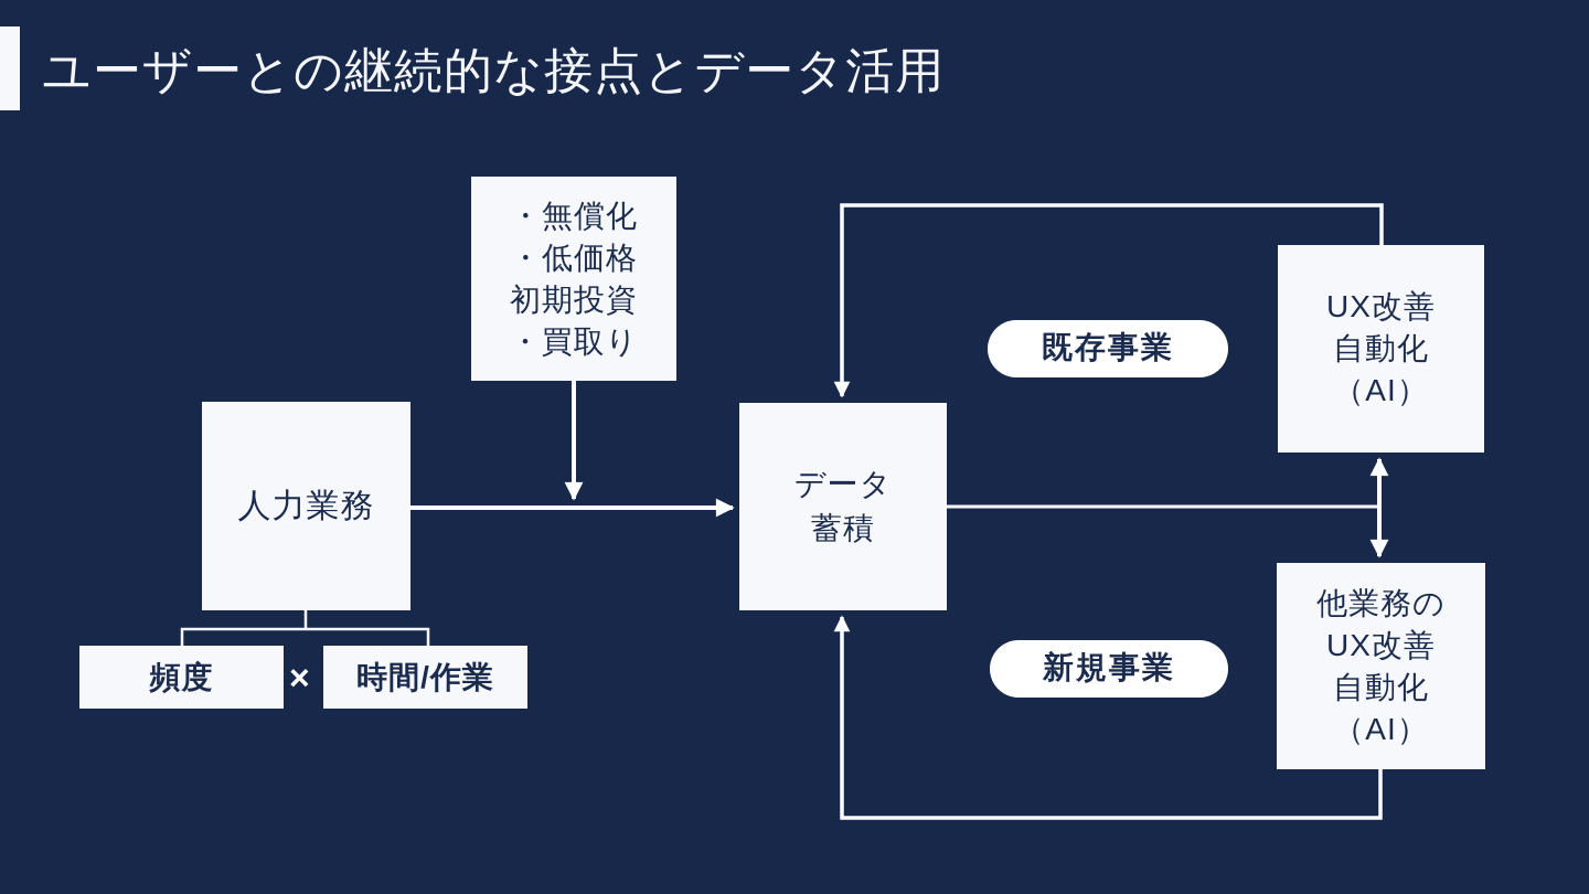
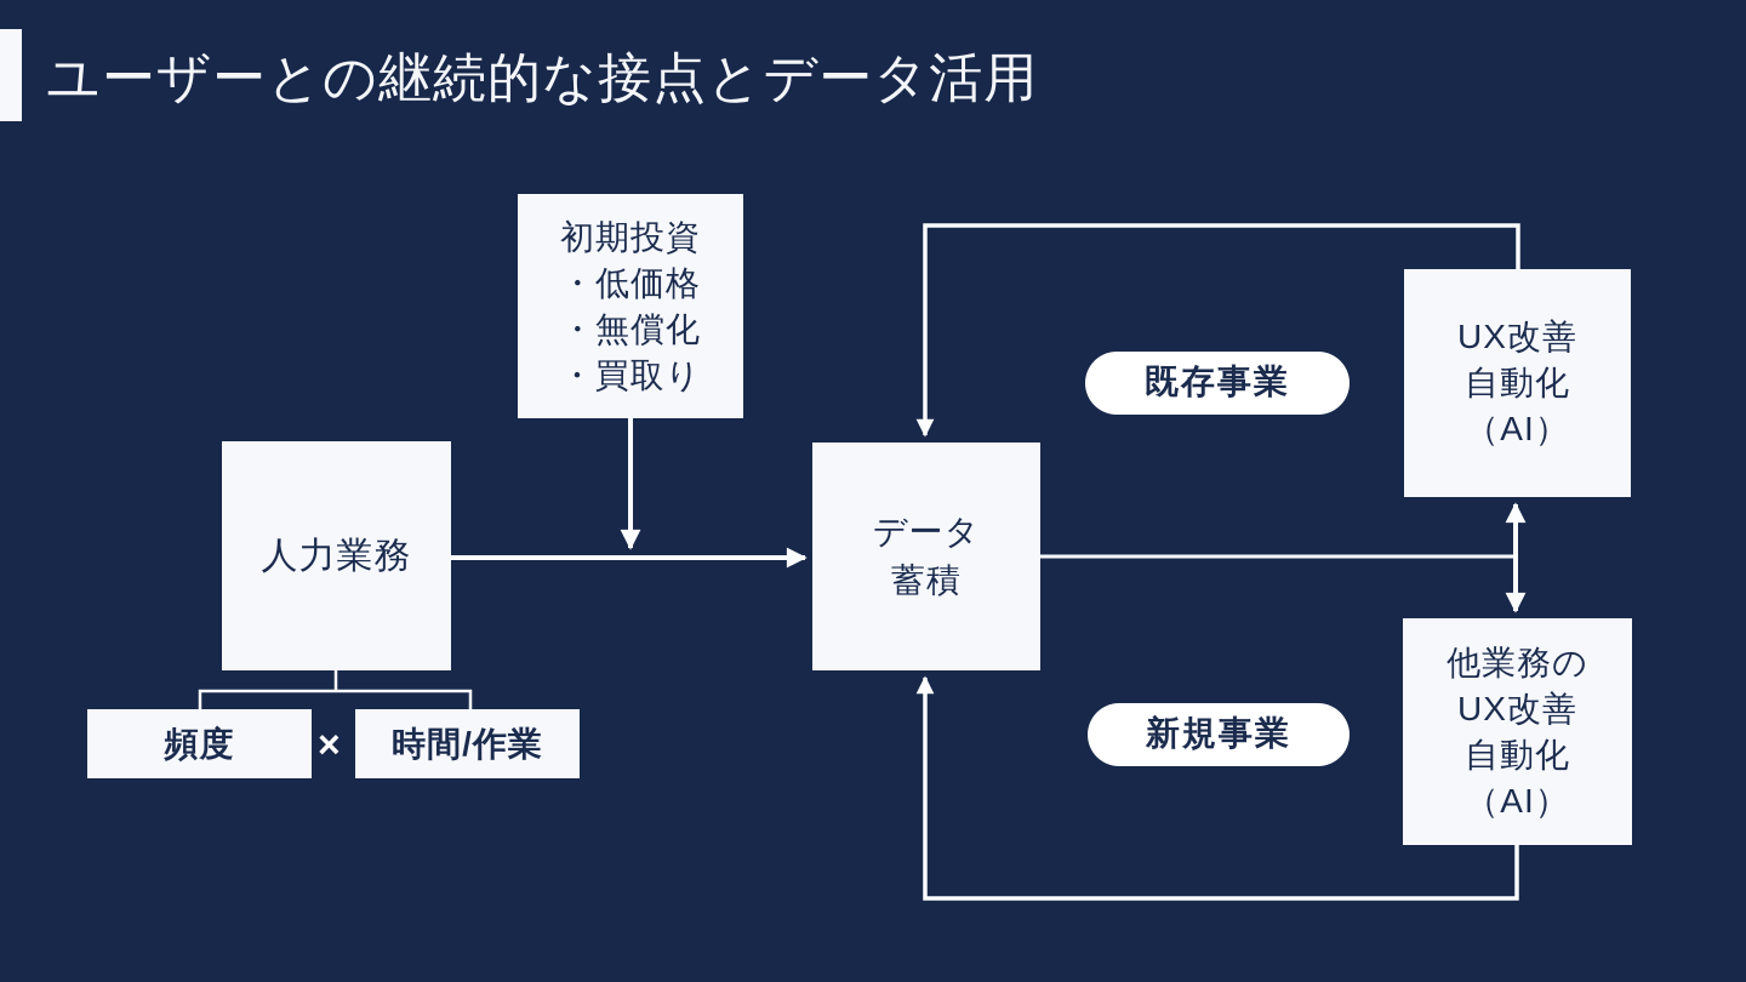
  ユーザーとの継続的な接点とデータ活用
- ・無償化
+ 初期投資
  ・低価格
- 初期投資
+ ・無償化
  ・買取り
  人力業務
  データ
  蓄積
  UX改善
  自動化
  （AI）
  他業務の
  UX改善
  自動化
  （AI）
  頻度
  ×
  時間/作業
  既存事業
  新規事業
